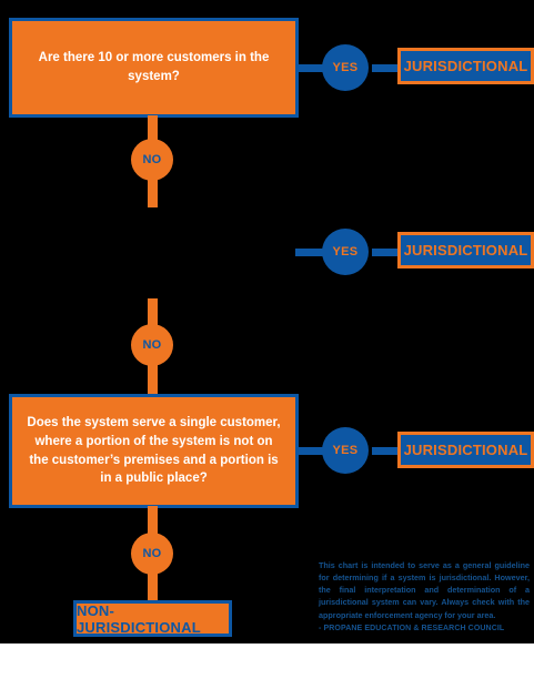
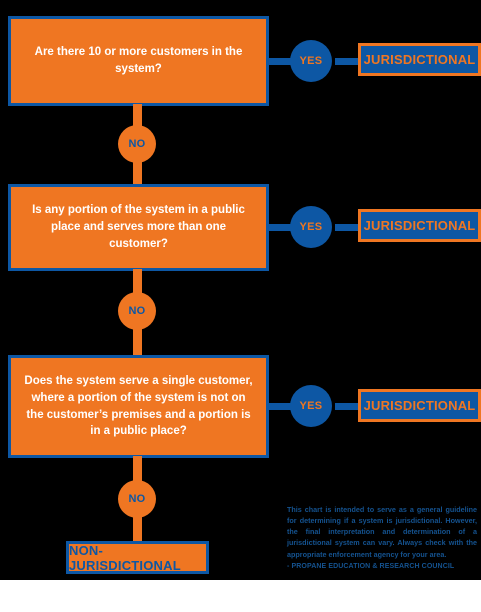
  Are there 10 or more customers in the system?
  YES
  JURISDICTIONAL
  NO
+ Is any portion of the system in a public place and serves more than one customer?
  YES
  JURISDICTIONAL
  NO
  Does the system serve a single customer, where a portion of the system is not on the customer’s premises and a portion is in a public place?
  YES
  JURISDICTIONAL
  NO
  NON-JURISDICTIONAL
  This chart is intended to serve as a general guideline for determining if a system is jurisdictional. However, the final interpretation and determination of a jurisdictional system can vary. Always check with the appropriate enforcement agency for your area.
